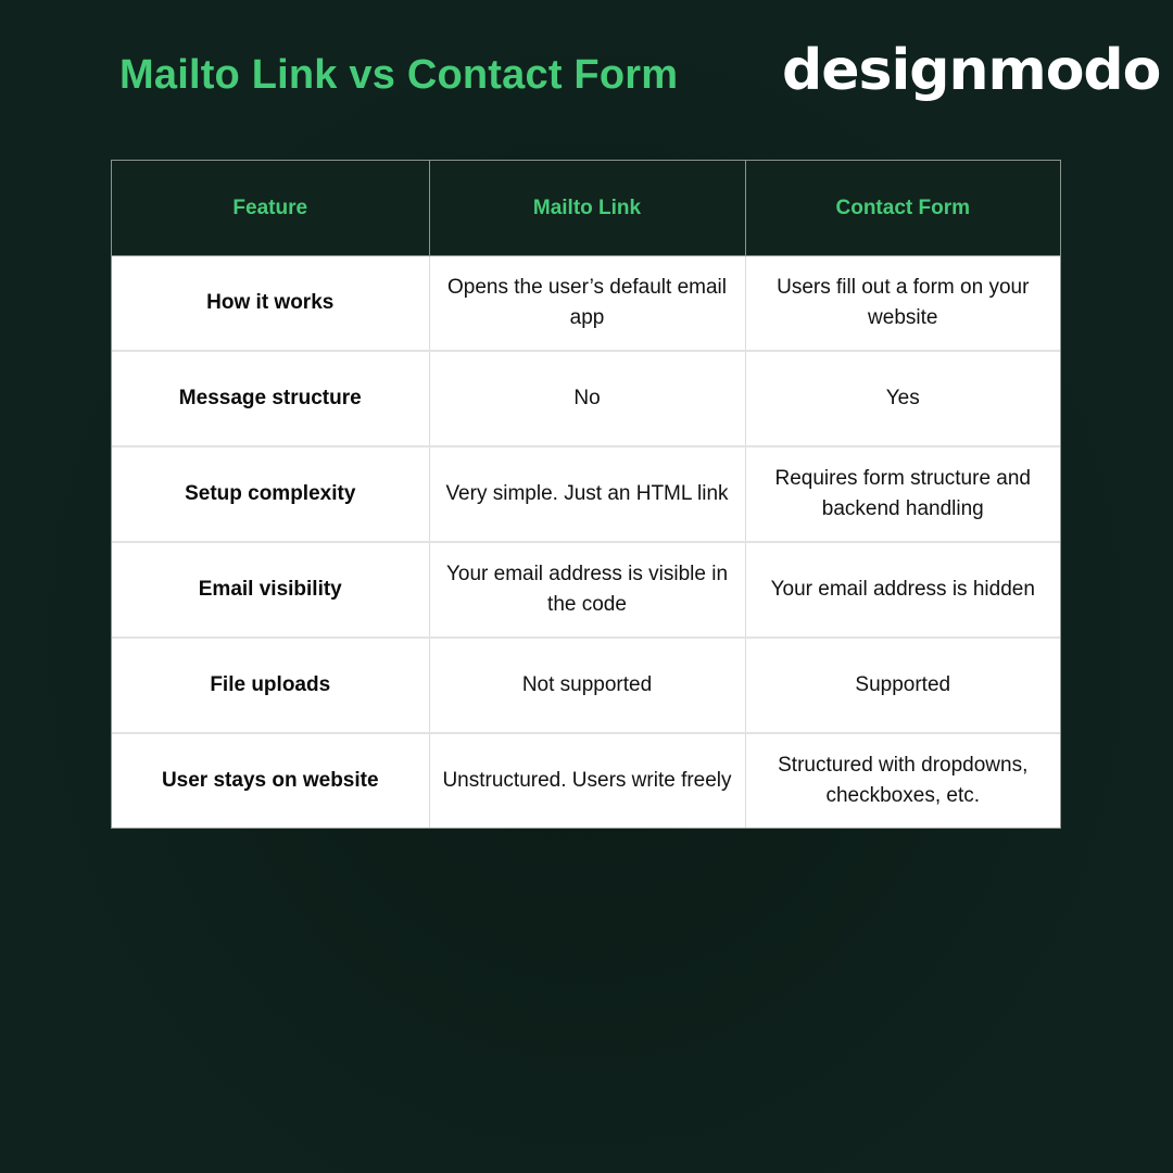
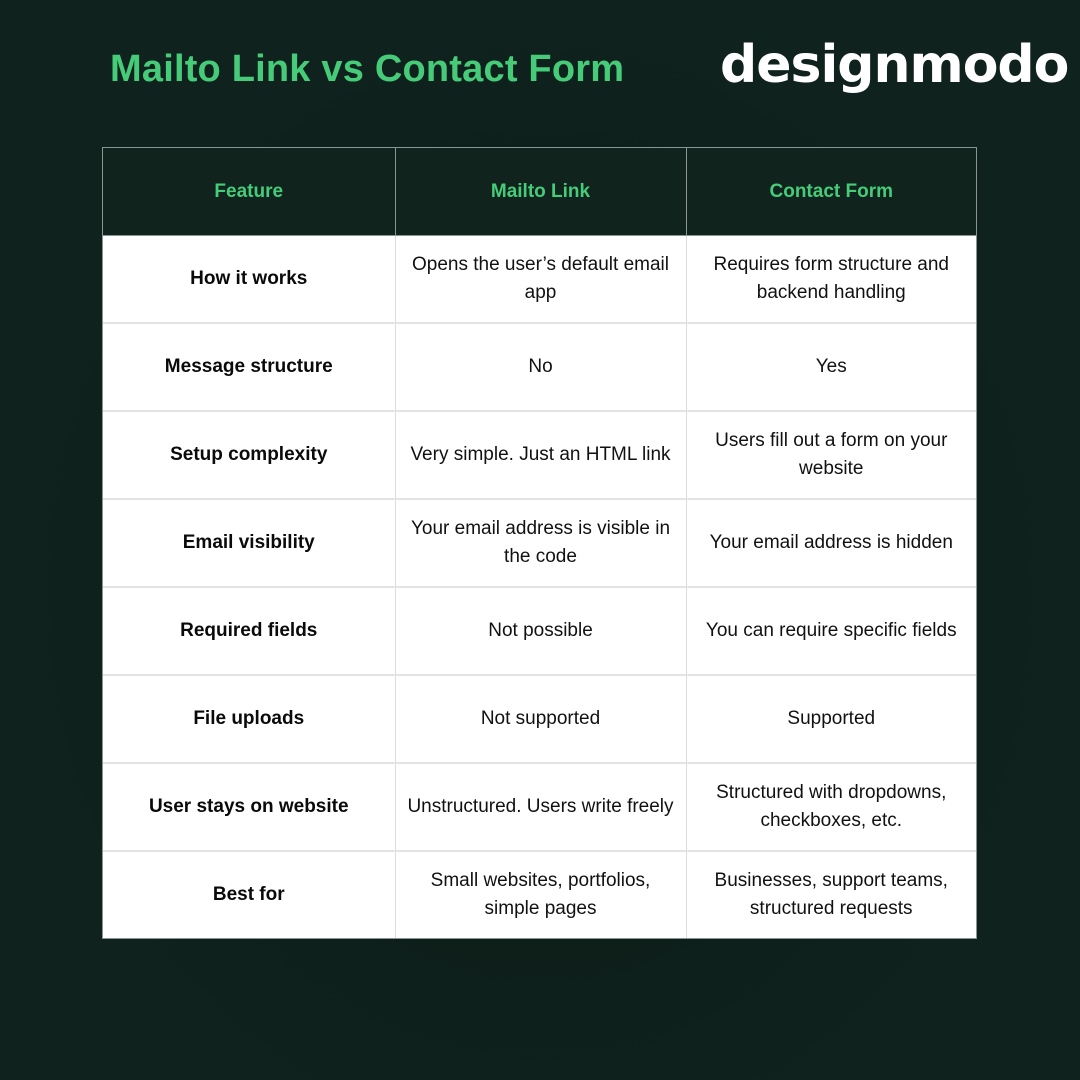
  Mailto Link vs Contact Form
  designmodo
  Feature	Mailto Link	Contact Form
- How it works	Opens the user’s default email app	Users fill out a form on your website
+ How it works	Opens the user’s default email app	Requires form structure and backend handling
  Message structure	No	Yes
- Setup complexity	Very simple. Just an HTML link	Requires form structure and backend handling
+ Setup complexity	Very simple. Just an HTML link	Users fill out a form on your website
  Email visibility	Your email address is visible in the code	Your email address is hidden
+ Required fields	Not possible	You can require specific fields
  File uploads	Not supported	Supported
  User stays on website	Unstructured. Users write freely	Structured with dropdowns, checkboxes, etc.
+ Best for	Small websites, portfolios, simple pages	Businesses, support teams, structured requests
